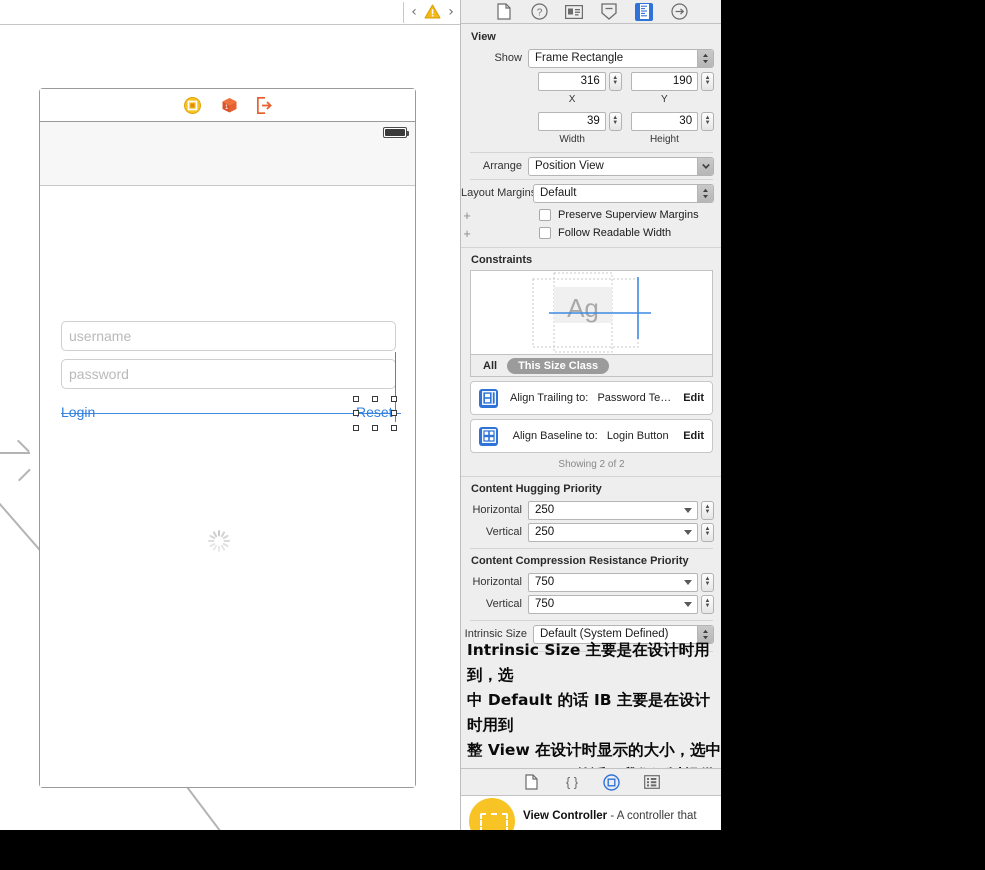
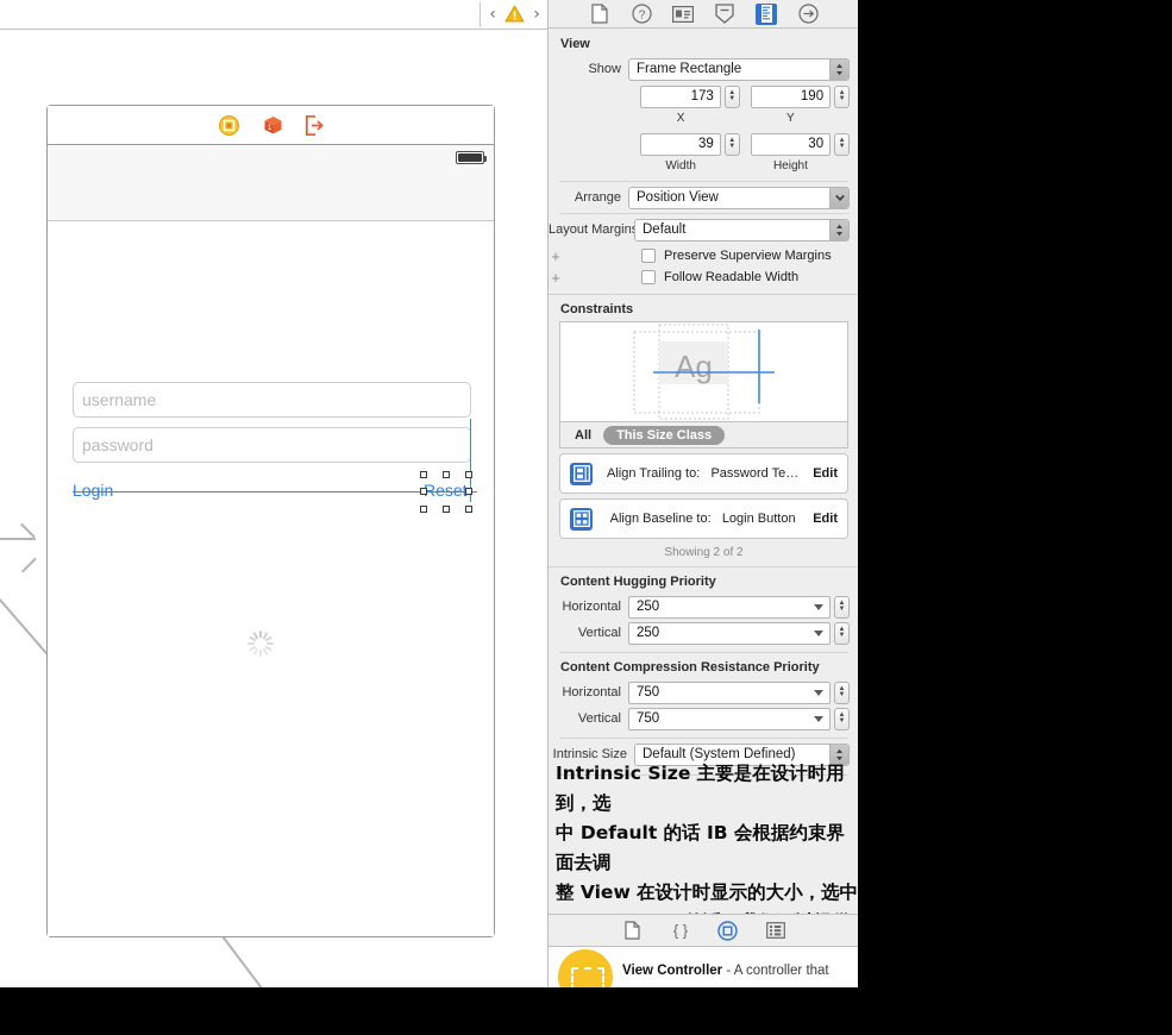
  ‹
  ›
  username
  password
  Login
  Rese
  ?
  View
  Show
  Frame Rectangle
- 316
+ 173
  190
  X
  Y
  39
  30
  Width
  Height
  Arrange
  Position View
  Layout Margin
  Default
  +
  Preserve Superview Margins
  +
  Follow Readable Width
  Constraints
  Ag
  All
  This Size Class
  Align Trailing to: Password Te…
  Edit
  Align Baseline to: Login Button
  Edit
  Showing 2 of 2
  Content Hugging Priority
  Horizontal
  250
  Vertical
  250
  Content Compression Resistance Priority
  Horizontal
  750
  Vertical
  750
  Intrinsic Size
  Default (System Defined)
  Intrinsic Size 主要是在设计时用到，选
- 中 Default 的话 IB 主要是在设计时用到
+ 中 Default 的话 IB 会根据约束界面去调
  整 View 在设计时显示的大小，选中
  { }
  View Controller - A controller that
